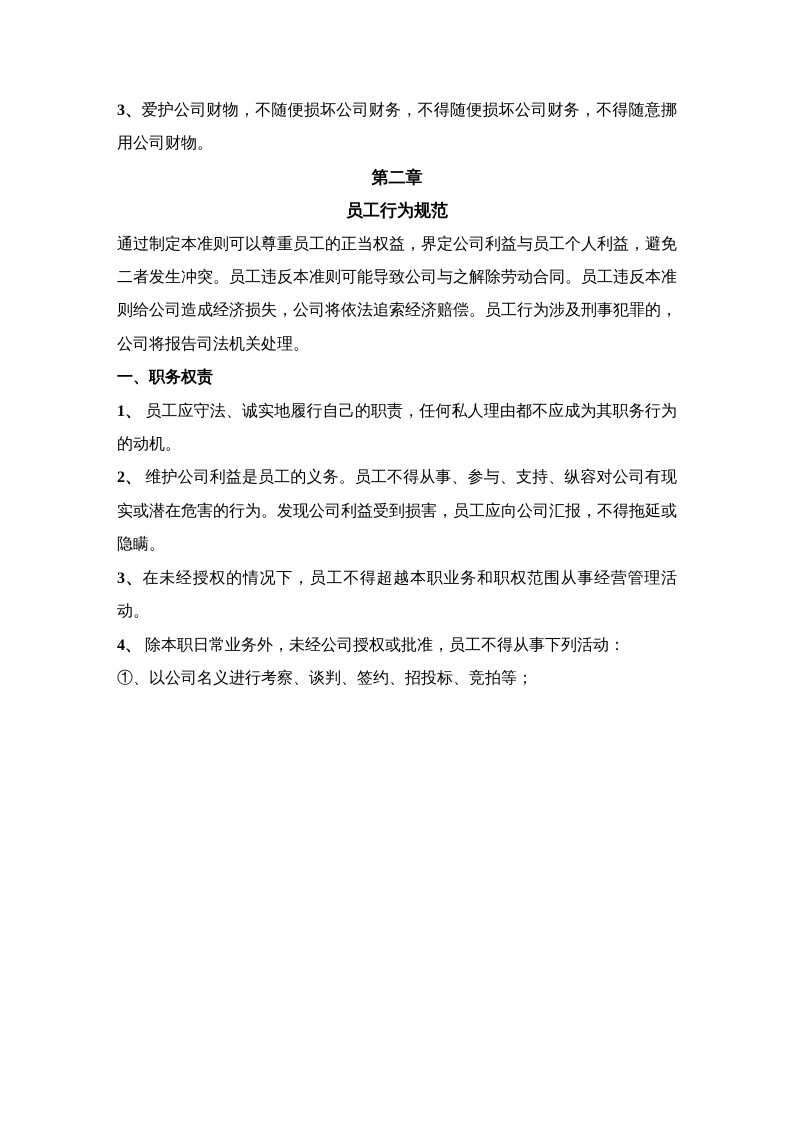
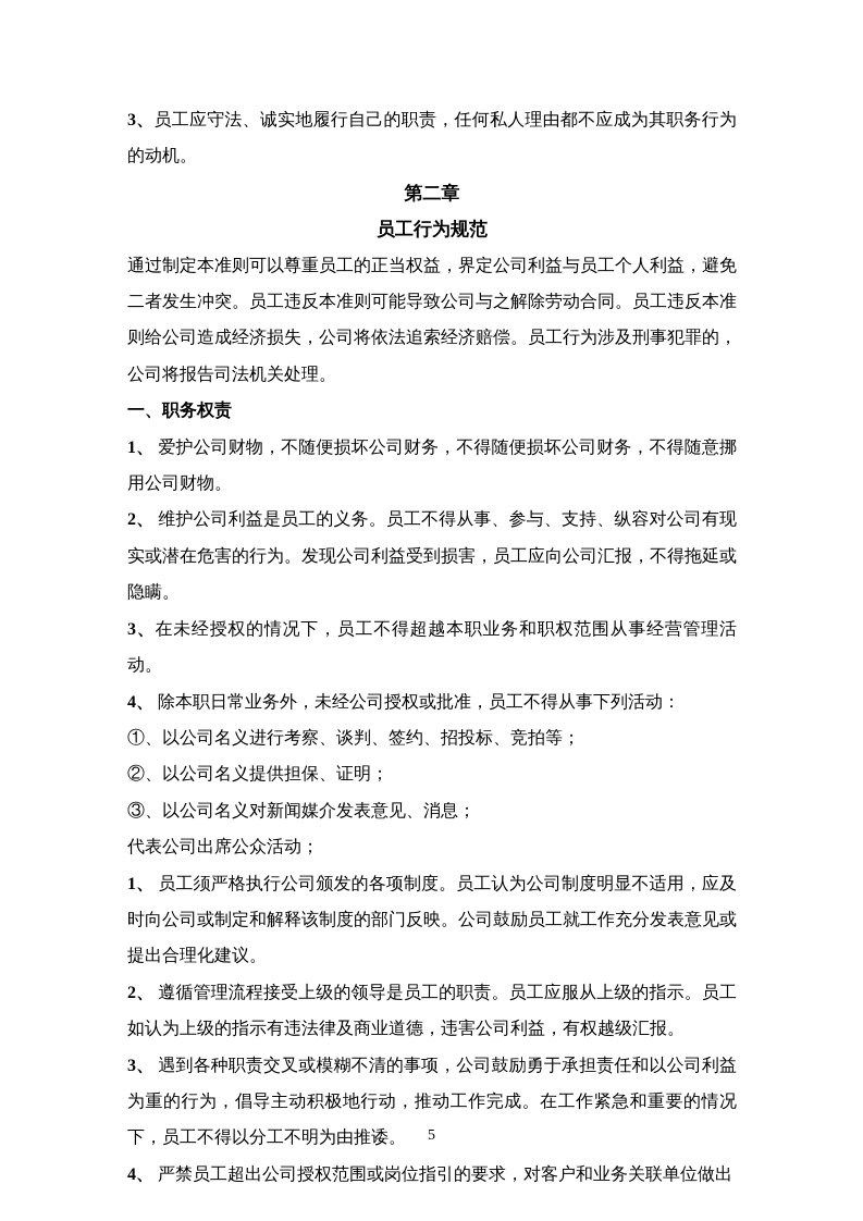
- 3、爱护公司财物，不随便损坏公司财务，不得随便损坏公司财务，不得随意挪用公司财物。
+ 3、员工应守法、诚实地履行自己的职责，任何私人理由都不应成为其职务行为的动机。
  第二章
  员工行为规范
  通过制定本准则可以尊重员工的正当权益，界定公司利益与员工个人利益，避免二者发生冲突。员工违反本准则可能导致公司与之解除劳动合同。员工违反本准则给公司造成经济损失，公司将依法追索经济赔偿。员工行为涉及刑事犯罪的，公司将报告司法机关处理。
  一、职务权责
- 1、 员工应守法、诚实地履行自己的职责，任何私人理由都不应成为其职务行为的动机。
+ 1、 爱护公司财物，不随便损坏公司财务，不得随便损坏公司财务，不得随意挪用公司财物。
  2、 维护公司利益是员工的义务。员工不得从事、参与、支持、纵容对公司有现实或潜在危害的行为。发现公司利益受到损害，员工应向公司汇报，不得拖延或隐瞒。
  3、在未经授权的情况下，员工不得超越本职业务和职权范围从事经营管理活动。
  4、 除本职日常业务外，未经公司授权或批准，员工不得从事下列活动：
  ①、以公司名义进行考察、谈判、签约、招投标、竞拍等；
+ ②、以公司名义提供担保、证明；
+ ③、以公司名义对新闻媒介发表意见、消息；
+ 代表公司出席公众活动；
+ 1、 员工须严格执行公司颁发的各项制度。员工认为公司制度明显不适用，应及时向公司或制定和解释该制度的部门反映。公司鼓励员工就工作充分发表意见或提出合理化建议。
+ 2、 遵循管理流程接受上级的领导是员工的职责。员工应服从上级的指示。员工如认为上级的指示有违法律及商业道德，违害公司利益，有权越级汇报。
+ 3、 遇到各种职责交叉或模糊不清的事项，公司鼓励勇于承担责任和以公司利益为重的行为，倡导主动积极地行动，推动工作完成。在工作紧急和重要的情况下，员工不得以分工不明为由推诿。
+ 4、 严禁员工超出公司授权范围或岗位指引的要求，对客户和业务关联单位做出
+ 5
